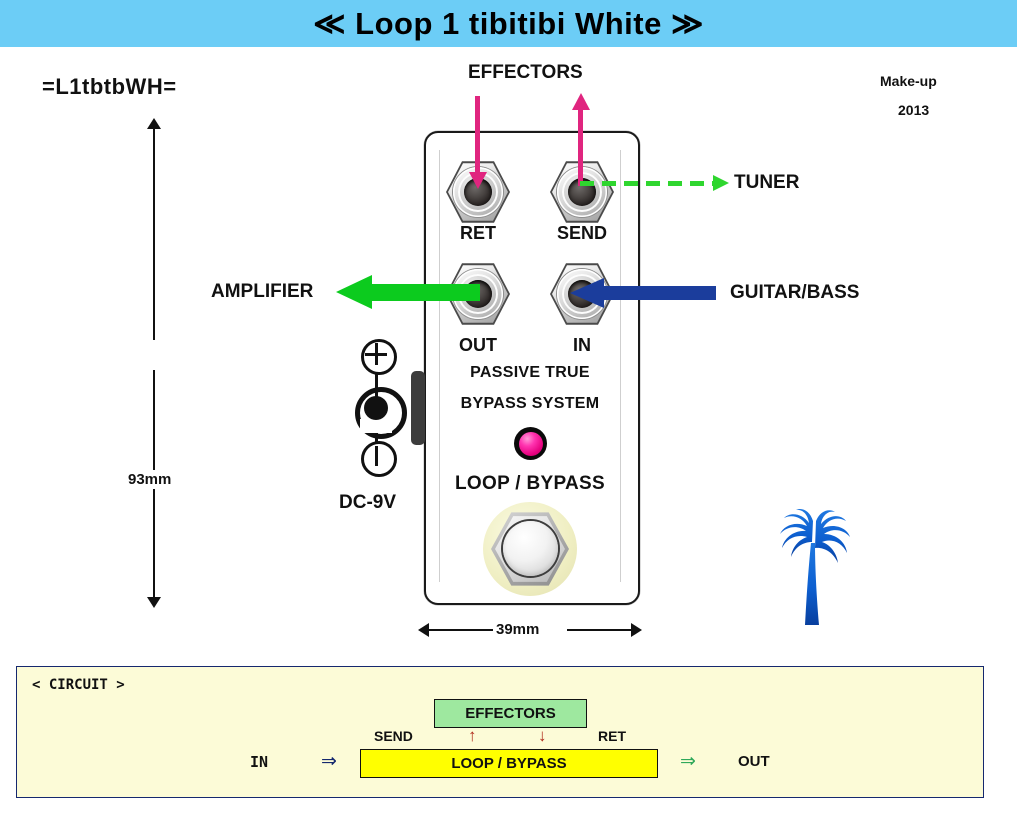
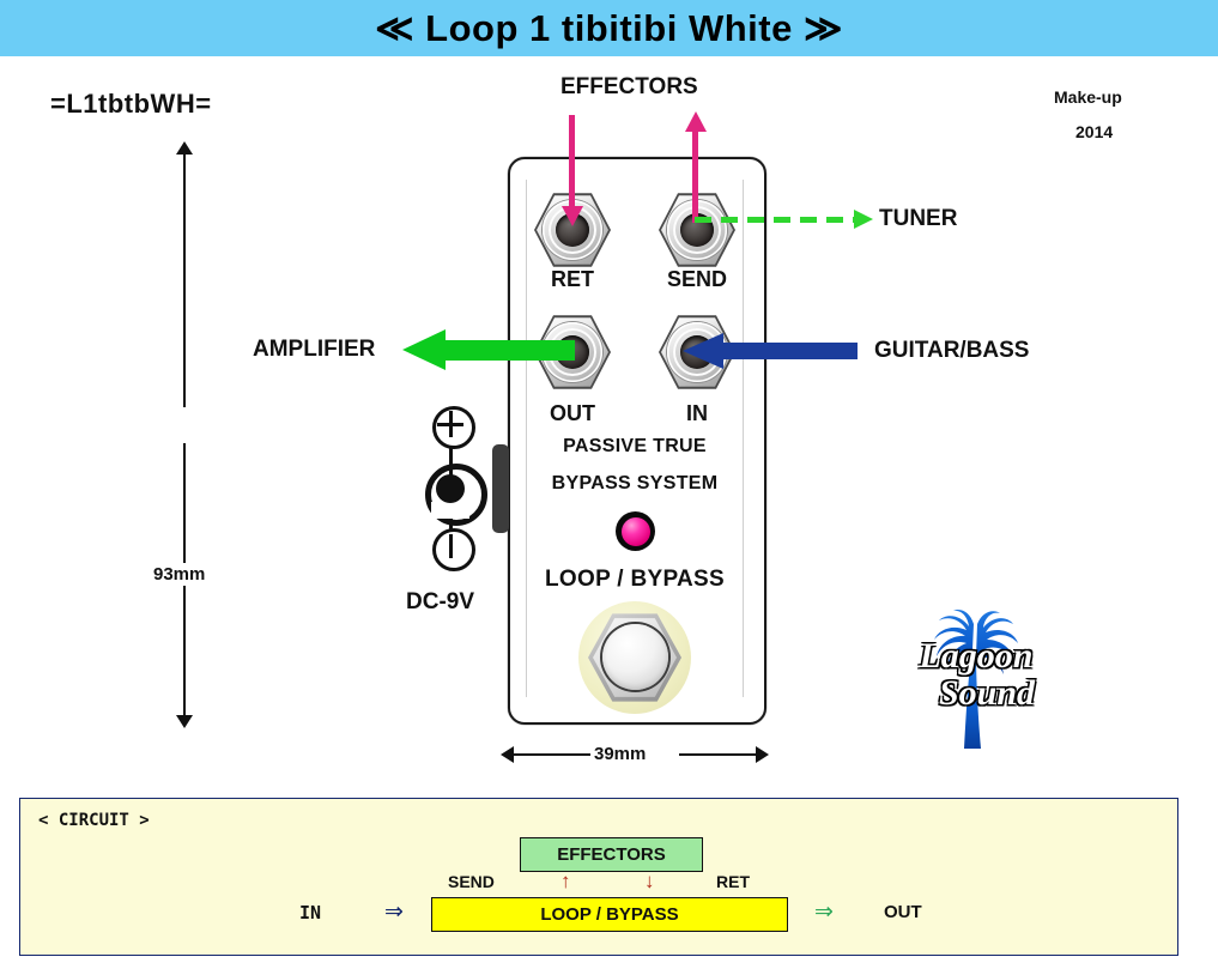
  ≪ Loop 1 tibitibi White ≫
  =L1tbtbWH=
  Make-up
- 2013
+ 2014
  93mm
  39mm
  RET
  SEND
  OUT
  IN
  PASSIVE TRUE
  BYPASS SYSTEM
  LOOP / BYPASS
  DC-9V
  EFFECTORS
  TUNER
  AMPLIFIER
  GUITAR/BASS
+ Lagoon
+ Sound
  < CIRCUIT >
  EFFECTORS
  SEND
  RET
  ↑
  ↓
  LOOP / BYPASS
  IN
  ⇒
  ⇒
  OUT
